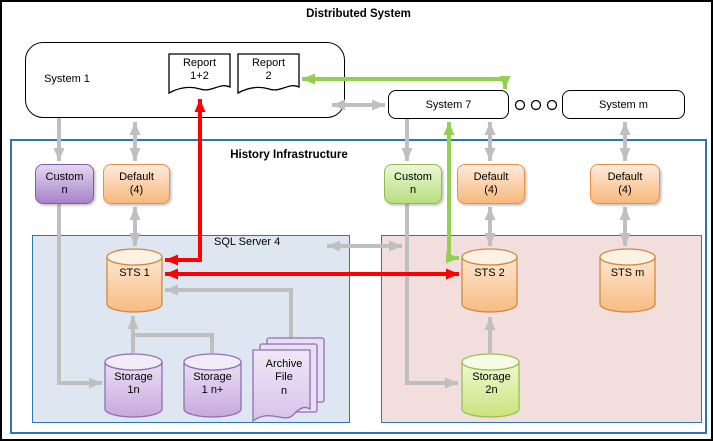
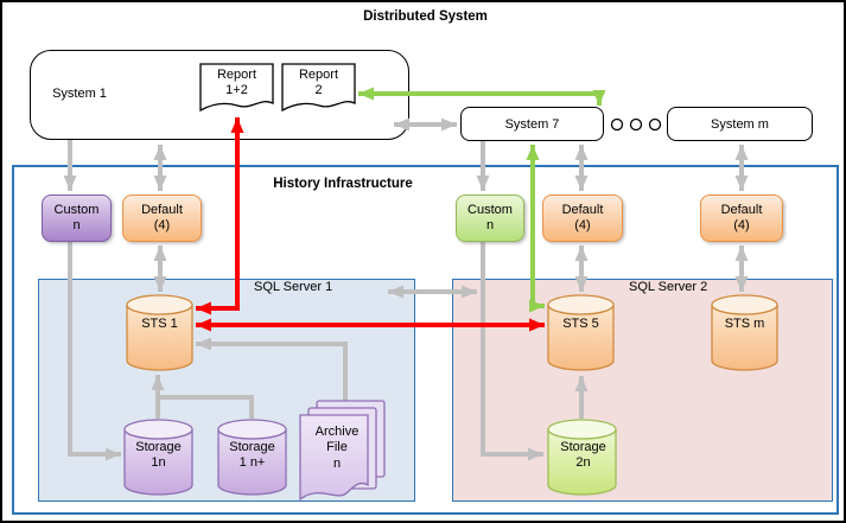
  System 7
  System m
  Custom
  n
  Default
  (4)
  Custom
  n
  Default
  (4)
  Default
  (4)
  Distributed System
  System 1
  Report
  1+2
  Report
  2
  History Infrastructure
- SQL Server 4
+ SQL Server 1
+ SQL Server 2
  STS 1
- STS 2
+ STS 5
  STS m
  Storage
  1n
  Storage
  1 n+
  Storage
  2n
  Archive
  File
  n
